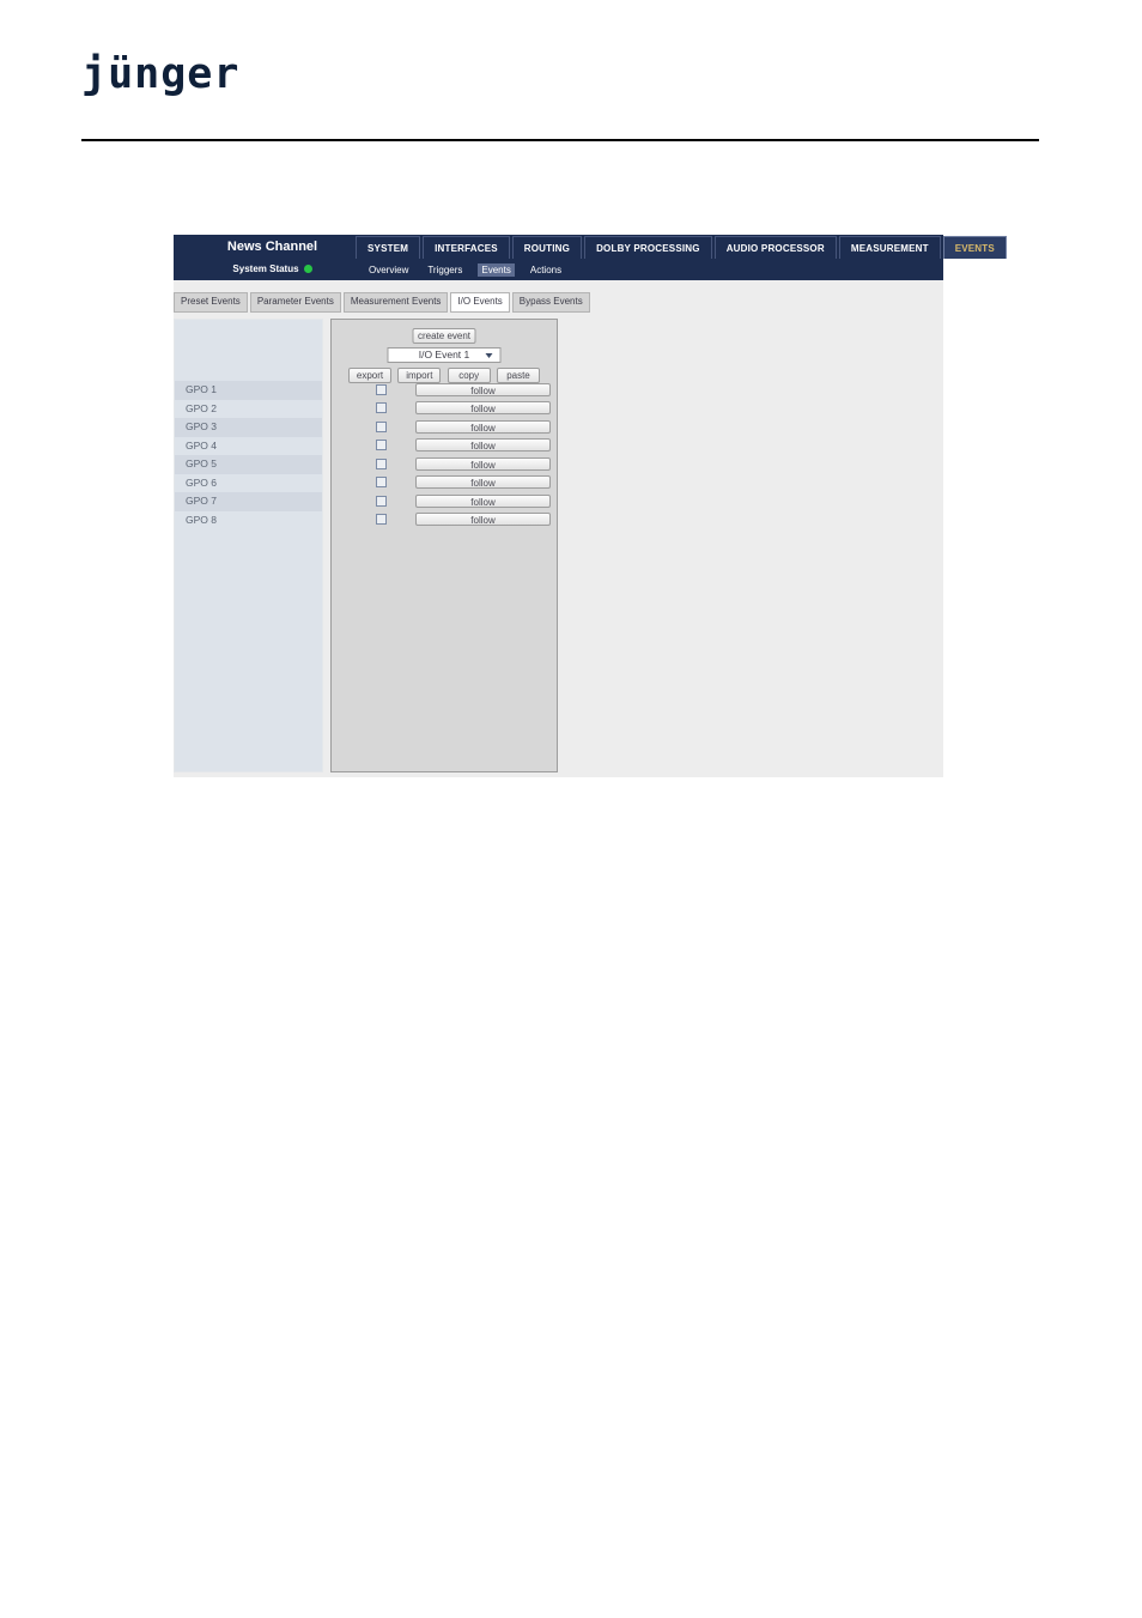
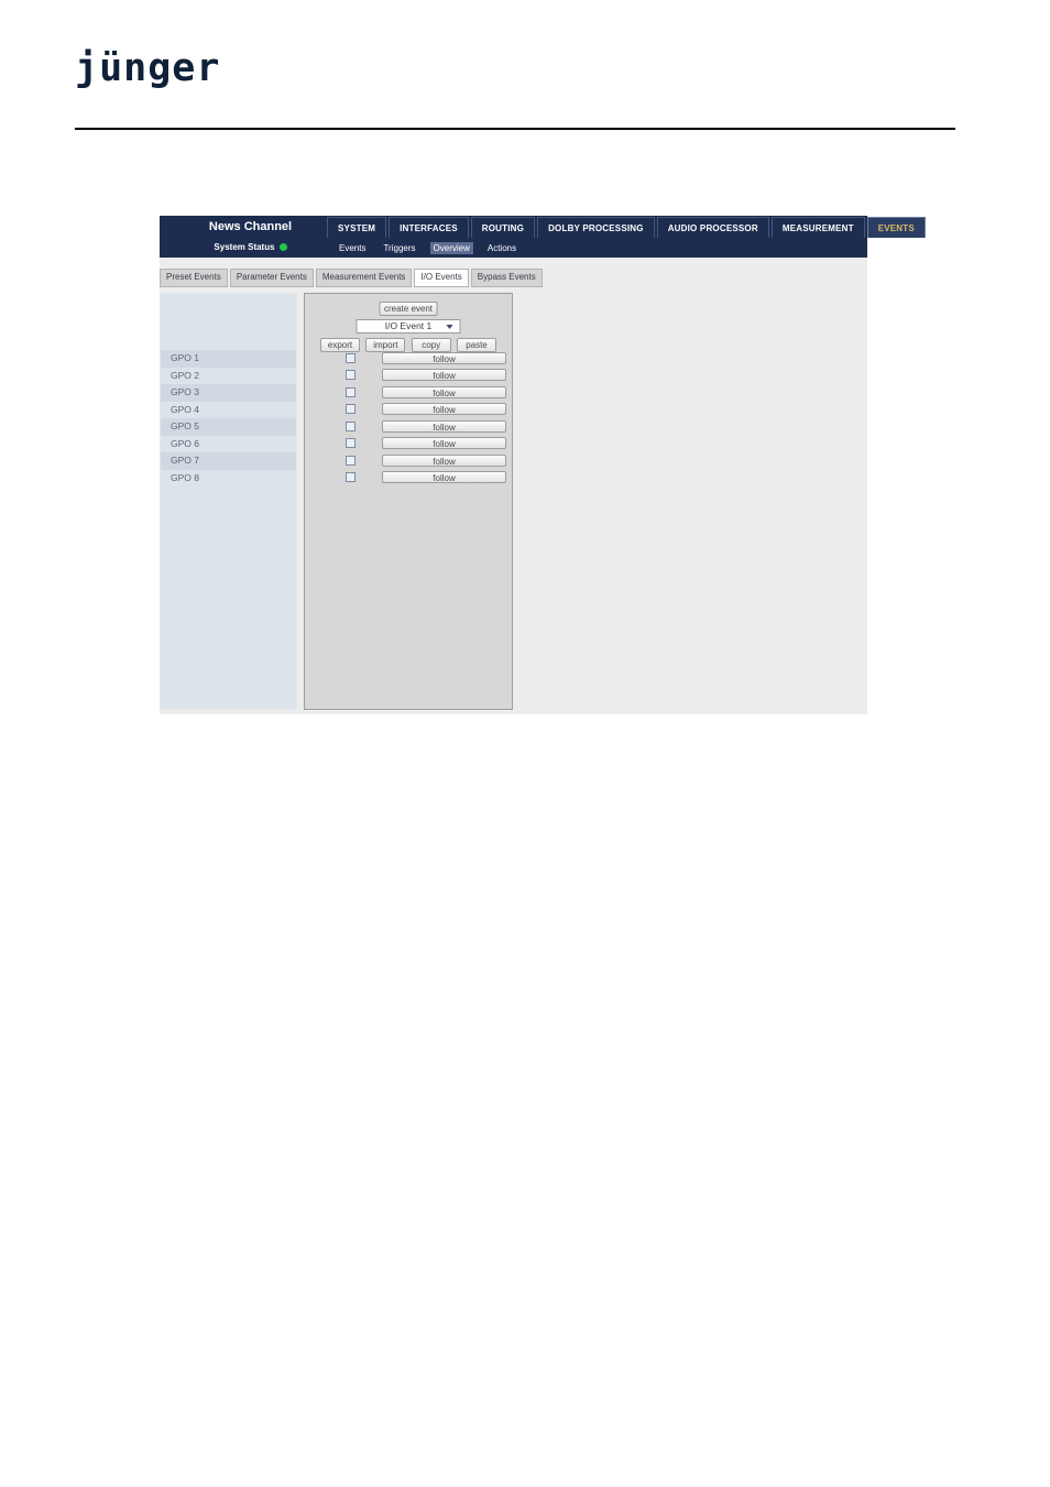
  jünger
  News Channel
  SYSTEM
  INTERFACES
  ROUTING
  DOLBY PROCESSING
  AUDIO PROCESSOR
  MEASUREMENT
  EVENTS
  System Status
- Overview
+ Events
  Triggers
- Events
+ Overview
  Actions
  Preset Events
  Parameter Events
  Measurement Events
  I/O Events
  Bypass Events
  GPO 1
  GPO 2
  GPO 3
  GPO 4
  GPO 5
  GPO 6
  GPO 7
  GPO 8
  create event
  I/O Event 1
  export
  import
  copy
  paste
  follow
  follow
  follow
  follow
  follow
  follow
  follow
  follow
